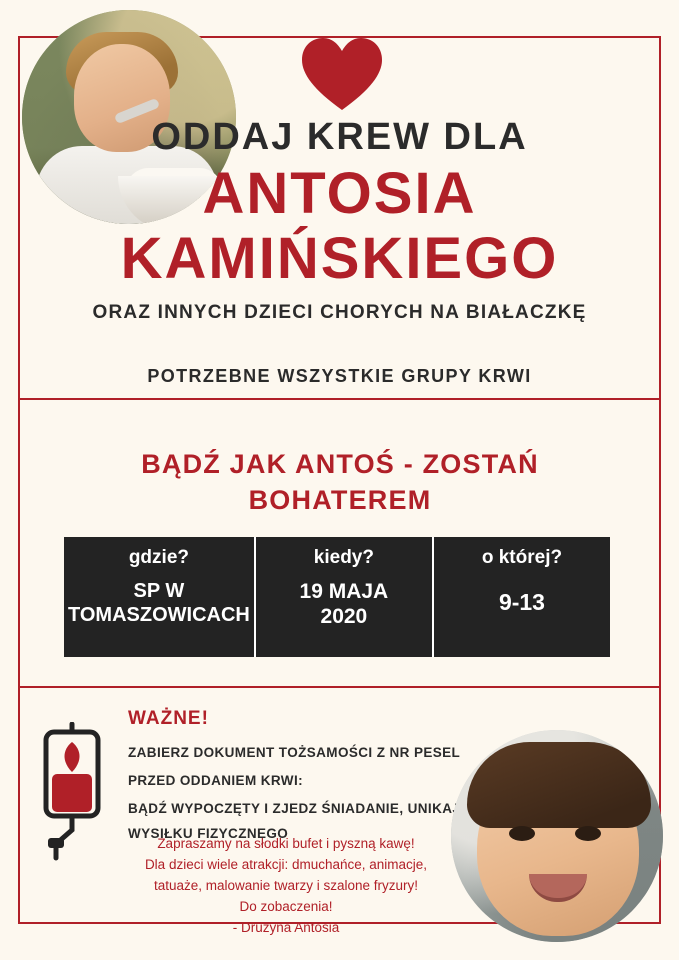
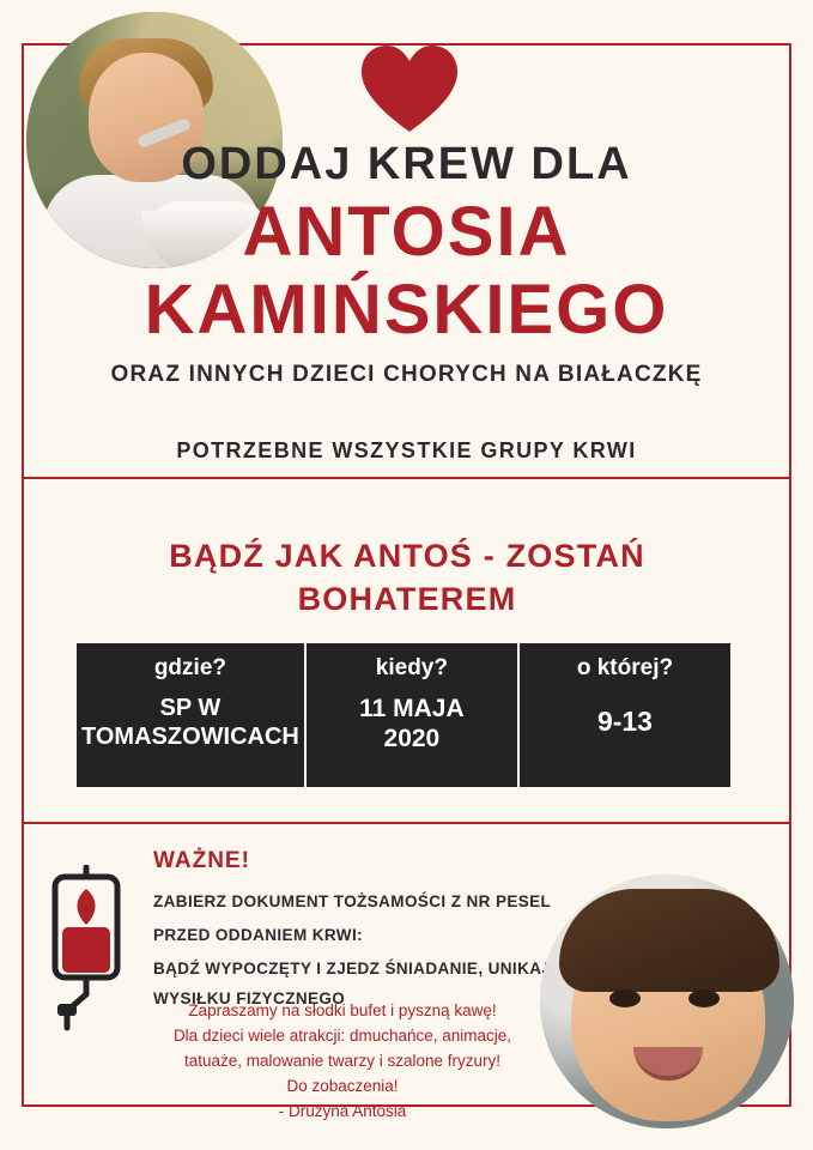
  ODDAJ KREW DLA
  ANTOSIA
  KAMIŃSKIEGO
  ORAZ INNYCH DZIECI CHORYCH NA BIAŁACZKĘ
  POTRZEBNE WSZYSTKIE GRUPY KRWI
  BĄDŹ JAK ANTOŚ - ZOSTAŃ
  BOHATEREM
  gdzie?
  SP W
  TOMASZOWICACH
  kiedy?
- 19 MAJA
+ 11 MAJA
  2020
  o której?
  9-13
  WAŻNE!
  ZABIERZ DOKUMENT TOŻSAMOŚCI Z NR PESE
  PRZED ODDANIEM KRWI:
  BĄDŹ WYPOCZĘTY I ZJEDZ ŚNIADANIE, UNIKA
  WYSIŁKU FIZYCZNEGO
  Zapraszamy na słodki bufet i pyszną kawę!
  Dla dzieci wiele atrakcji: dmuchańce, animacje,
  tatuaże, malowanie twarzy i szalone fryzury!
  Do zobaczenia!
  - Drużyna Antosia
